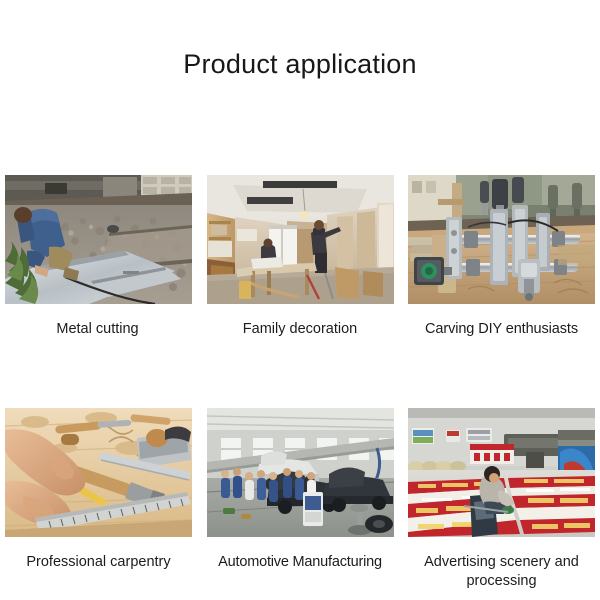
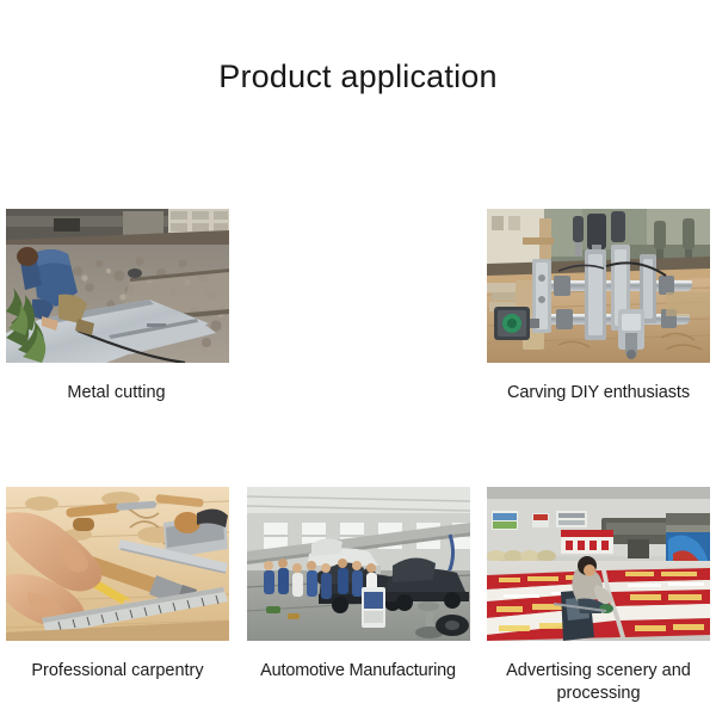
  Product application
  Metal cutting
- Family decoration
  Carving DIY enthusiasts
  Professional carpentry
  Automotive Manufacturing
  Advertising scenery and processing
